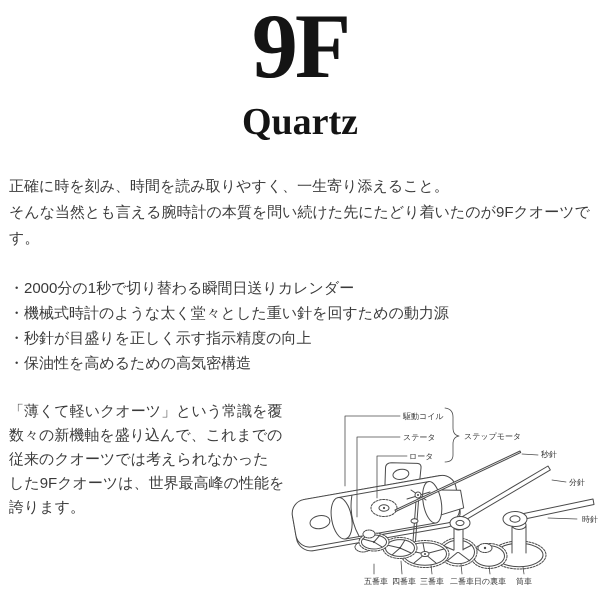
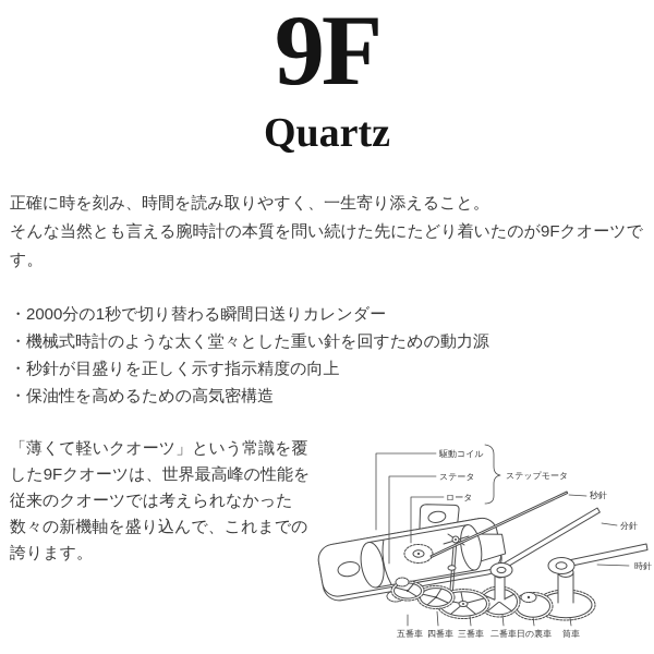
  9F
  Quartz
  正確に時を刻み、時間を読み取りやすく、一生寄り添えること。
  そんな当然とも言える腕時計の本質を問い続けた先にたどり着いたのが9Fクオーツで
  す。
  ・2000分の1秒で切り替わる瞬間日送りカレンダー
  ・機械式時計のような太く堂々とした重い針を回すための動力源
  ・秒針が目盛りを正しく示す指示精度の向上
  ・保油性を高めるための高気密構造
  「薄くて軽いクオーツ」という常識を覆
- 数々の新機軸を盛り込んで、これまでの
+ した9Fクオーツは、世界最高峰の性能を
  従来のクオーツでは考えられなかった
- した9Fクオーツは、世界最高峰の性能を
+ 数々の新機軸を盛り込んで、これまでの
  誇ります。
  駆動コイル
  ステータ
  ロータ
  ステップモータ
  秒針
  分針
  時針
  五番車
  四番車
  三番車
  二番車
  日の裏車
  筒車
